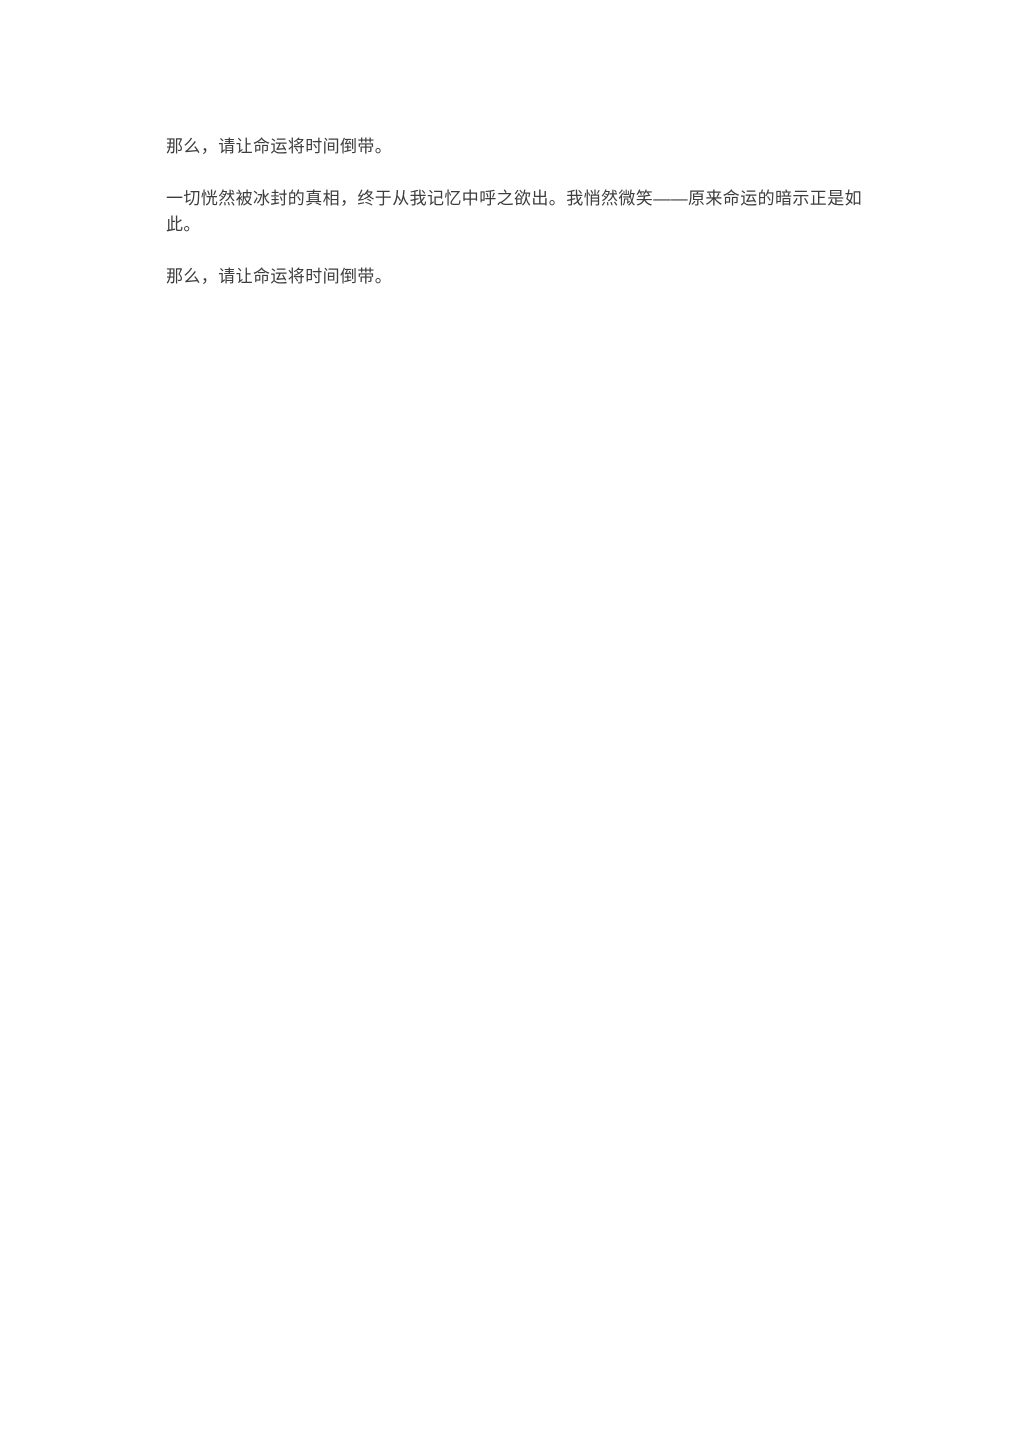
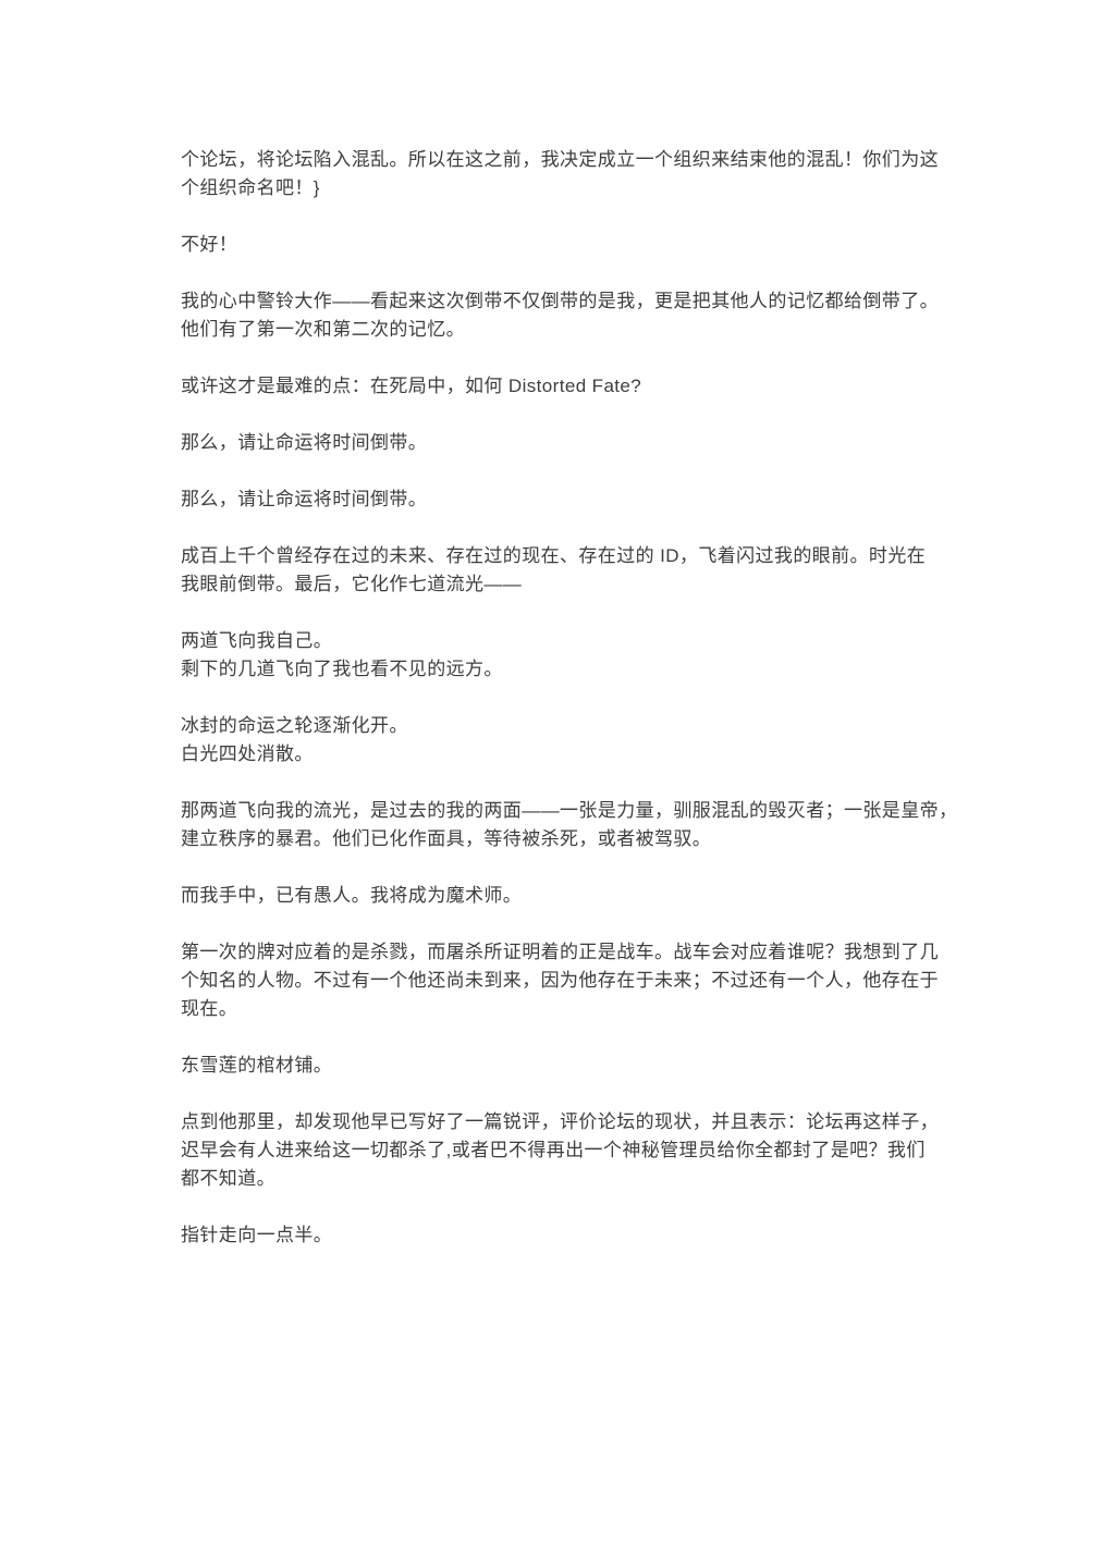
+ 个论坛，将论坛陷入混乱。所以在这之前，我决定成立一个组织来结束他的混乱！你们为这
+ 个组织命名吧！}
+ 不好！
+ 我的心中警铃大作——看起来这次倒带不仅倒带的是我，更是把其他人的记忆都给倒带了。
+ 他们有了第一次和第二次的记忆。
+ 或许这才是最难的点：在死局中，如何 Distorted Fate?
  那么，请让命运将时间倒带。
- 一切恍然被冰封的真相，终于从我记忆中呼之欲出。我悄然微笑——原来命运的暗示正是如
- 此。
  那么，请让命运将时间倒带。
+ 成百上千个曾经存在过的未来、存在过的现在、存在过的 ID，飞着闪过我的眼前。时光在
+ 我眼前倒带。最后，它化作七道流光——
+ 两道飞向我自己。
+ 剩下的几道飞向了我也看不见的远方。
+ 冰封的命运之轮逐渐化开。
+ 白光四处消散。
+ 那两道飞向我的流光，是过去的我的两面——一张是力量，驯服混乱的毁灭者；一张是皇帝，
+ 建立秩序的暴君。他们已化作面具，等待被杀死，或者被驾驭。
+ 而我手中，已有愚人。我将成为魔术师。
+ 第一次的牌对应着的是杀戮，而屠杀所证明着的正是战车。战车会对应着谁呢？我想到了几
+ 个知名的人物。不过有一个他还尚未到来，因为他存在于未来；不过还有一个人，他存在于
+ 现在。
+ 东雪莲的棺材铺。
+ 点到他那里，却发现他早已写好了一篇锐评，评价论坛的现状，并且表示：论坛再这样子，
+ 迟早会有人进来给这一切都杀了,或者巴不得再出一个神秘管理员给你全都封了是吧？我们
+ 都不知道。
+ 指针走向一点半。
